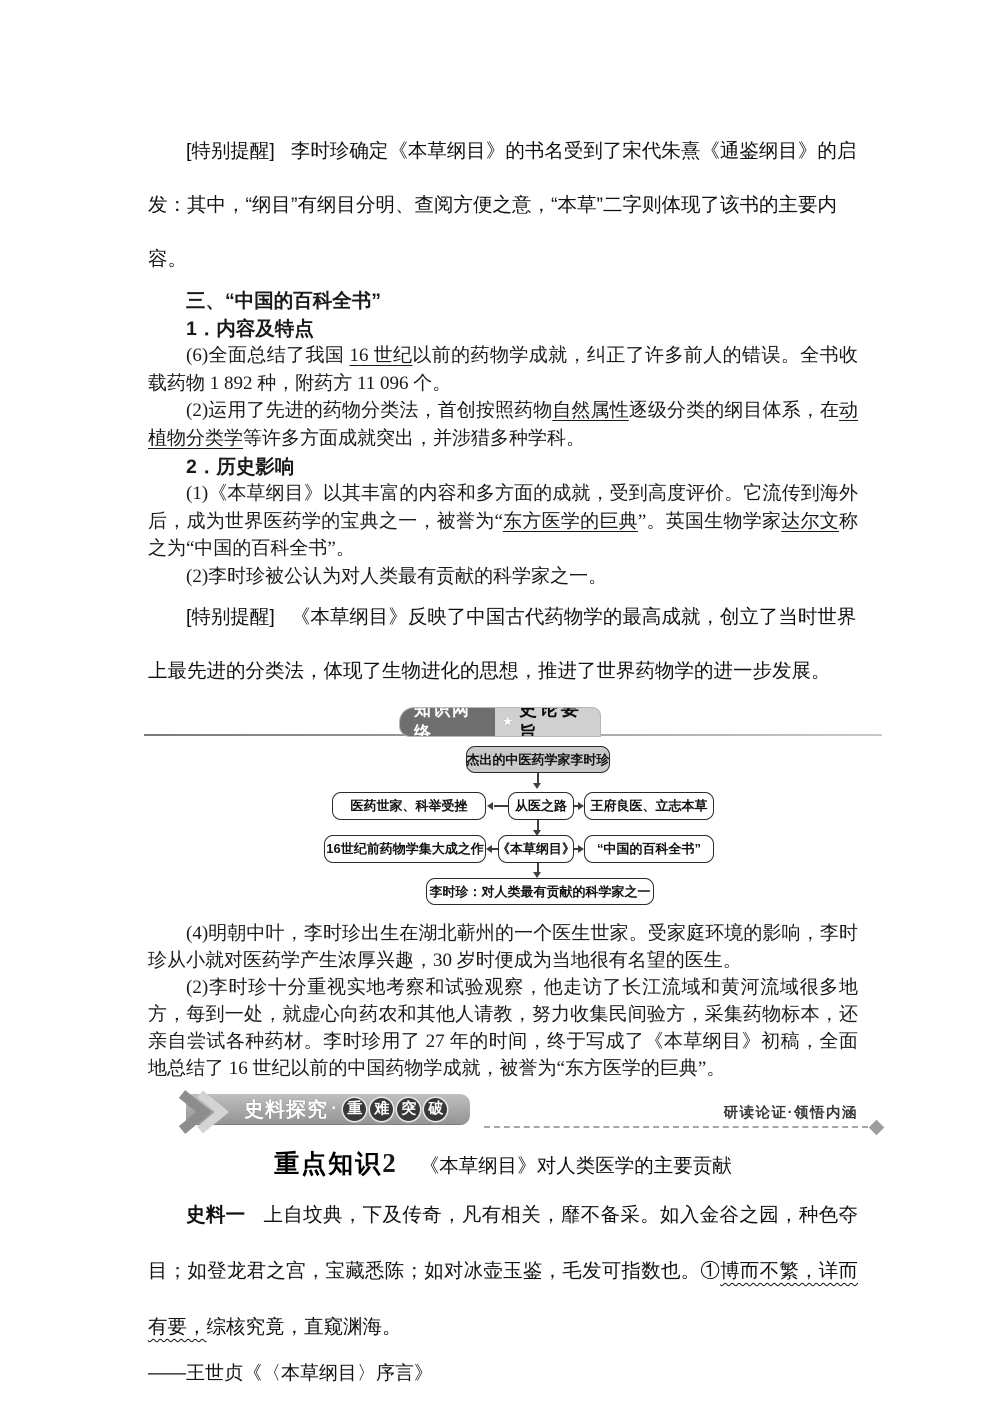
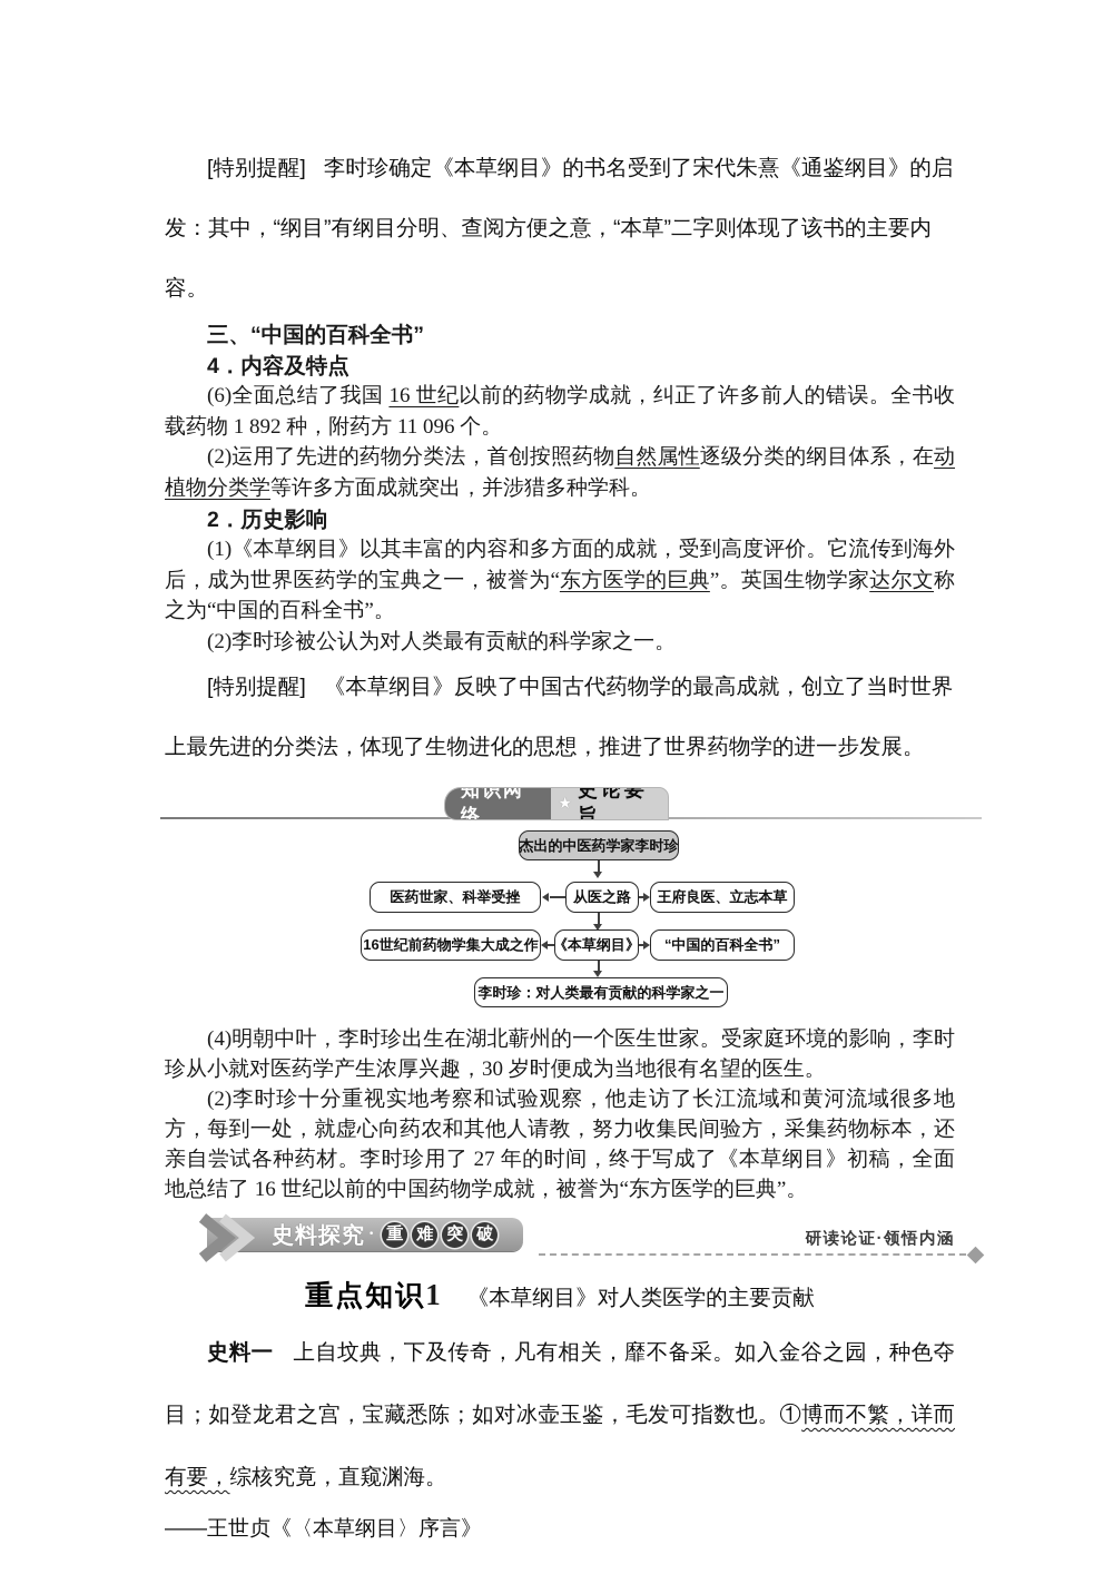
  [特别提醒] 李时珍确定《本草纲目》的书名受到了宋代朱熹《通鉴纲目》的启发：其中，“纲目”有纲目分明、查阅方便之意，“本草”二字则体现了该书的主要内容。
  三、“中国的百科全书”
- 1．内容及特点
+ 4．内容及特点
  (6)全面总结了我国 16 世纪以前的药物学成就，纠正了许多前人的错误。全书收载药物 1 892 种，附药方 11 096 个。
  (2)运用了先进的药物分类法，首创按照药物自然属性逐级分类的纲目体系，在动植物分类学等许多方面成就突出，并涉猎多种学科。
  2．历史影响
  (1)《本草纲目》以其丰富的内容和多方面的成就，受到高度评价。它流传到海外后，成为世界医药学的宝典之一，被誉为“东方医学的巨典”。英国生物学家达尔文称之为“中国的百科全书”。
  (2)李时珍被公认为对人类最有贡献的科学家之一。
  [特别提醒] 《本草纲目》反映了中国古代药物学的最高成就，创立了当时世界上最先进的分类法，体现了生物进化的思想，推进了世界药物学的进一步发展。
  知识网络
  ★
  史论要旨
  杰出的中医药学家李时珍
  医药世家、科举受挫
  从医之路
  王府良医、立志本草
  16世纪前药物学集大成之作
  《本草纲目》
  “中国的百科全书”
  李时珍：对人类最有贡献的科学家之一
  (4)明朝中叶，李时珍出生在湖北蕲州的一个医生世家。受家庭环境的影响，李时珍从小就对医药学产生浓厚兴趣，30 岁时便成为当地很有名望的医生。
  (2)李时珍十分重视实地考察和试验观察，他走访了长江流域和黄河流域很多地方，每到一处，就虚心向药农和其他人请教，努力收集民间验方，采集药物标本，还亲自尝试各种药材。李时珍用了 27 年的时间，终于写成了《本草纲目》初稿，全面地总结了 16 世纪以前的中国药物学成就，被誉为“东方医学的巨典”。
  史料探究
  ·
  重
  难
  突
  破
  研读论证·领悟内涵
- 重点知识2
+ 重点知识1
  《本草纲目》对人类医学的主要贡献
  史料一 上自坟典，下及传奇，凡有相关，靡不备采。如入金谷之园，种色夺目；如登龙君之宫，宝藏悉陈；如对冰壶玉鉴，毛发可指数也。①博而不繁，详而有要，综核究竟，直窥渊海。
  ——王世贞《〈本草纲目〉序言》
